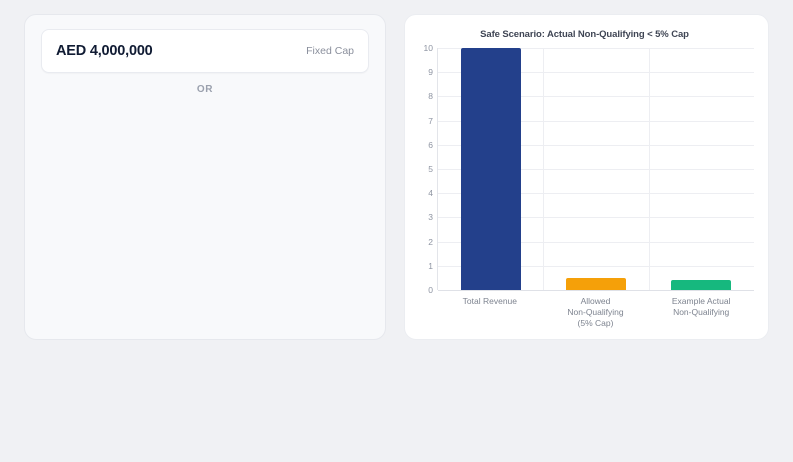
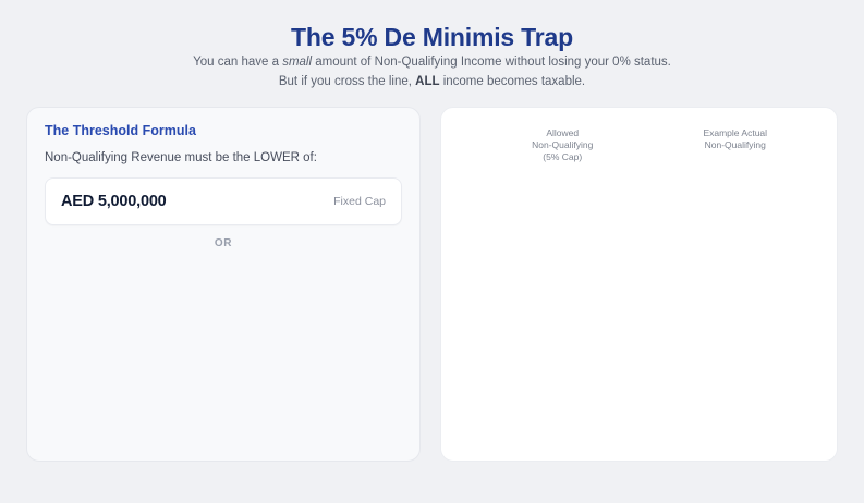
+ The 5% De Minimis Trap
+ You can have a small amount of Non-Qualifying Income without losing your 0% status.
+ But if you cross the line, ALL income becomes taxable.
+ The Threshold Formula
+ Non-Qualifying Revenue must be the LOWER of:
- AED 4,000,000
+ AED 5,000,000
  Fixed Cap
  OR
- Safe Scenario: Actual Non-Qualifying < 5% Cap
- 0
- 1
- 2
- 3
- 4
- 5
- 6
- 7
- 8
- 9
- 10
- Total Revenue
  Allowed
  Non-Qualifying
  (5% Cap)
  Example Actual
  Non-Qualifying
